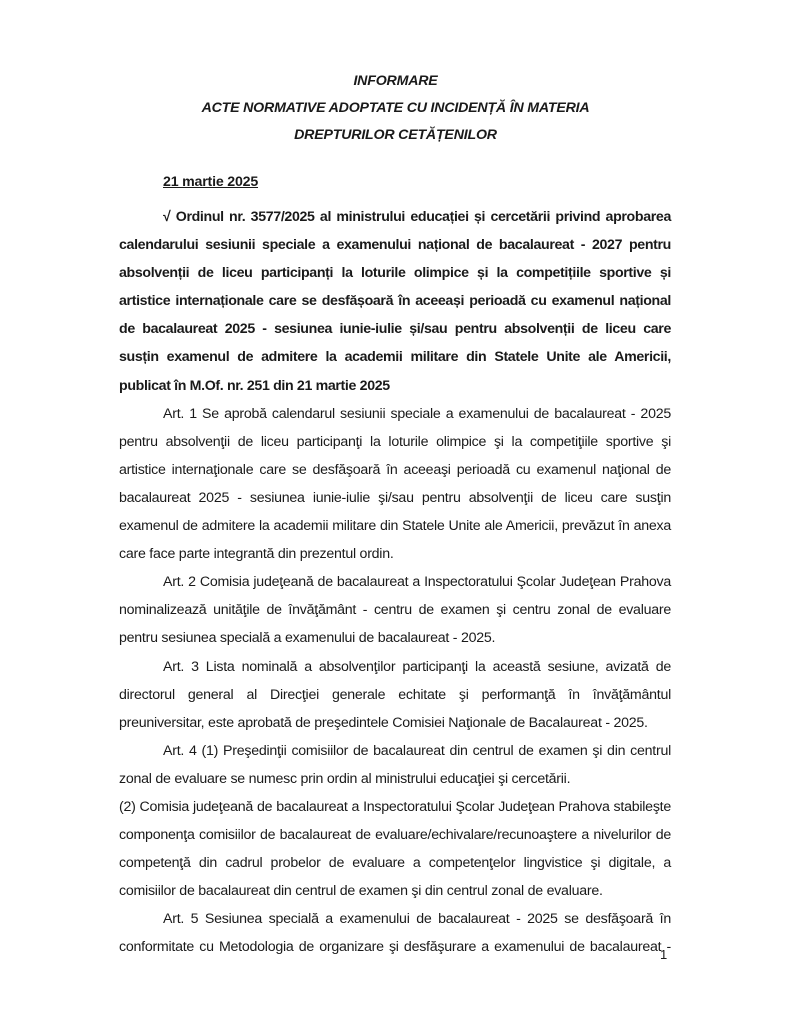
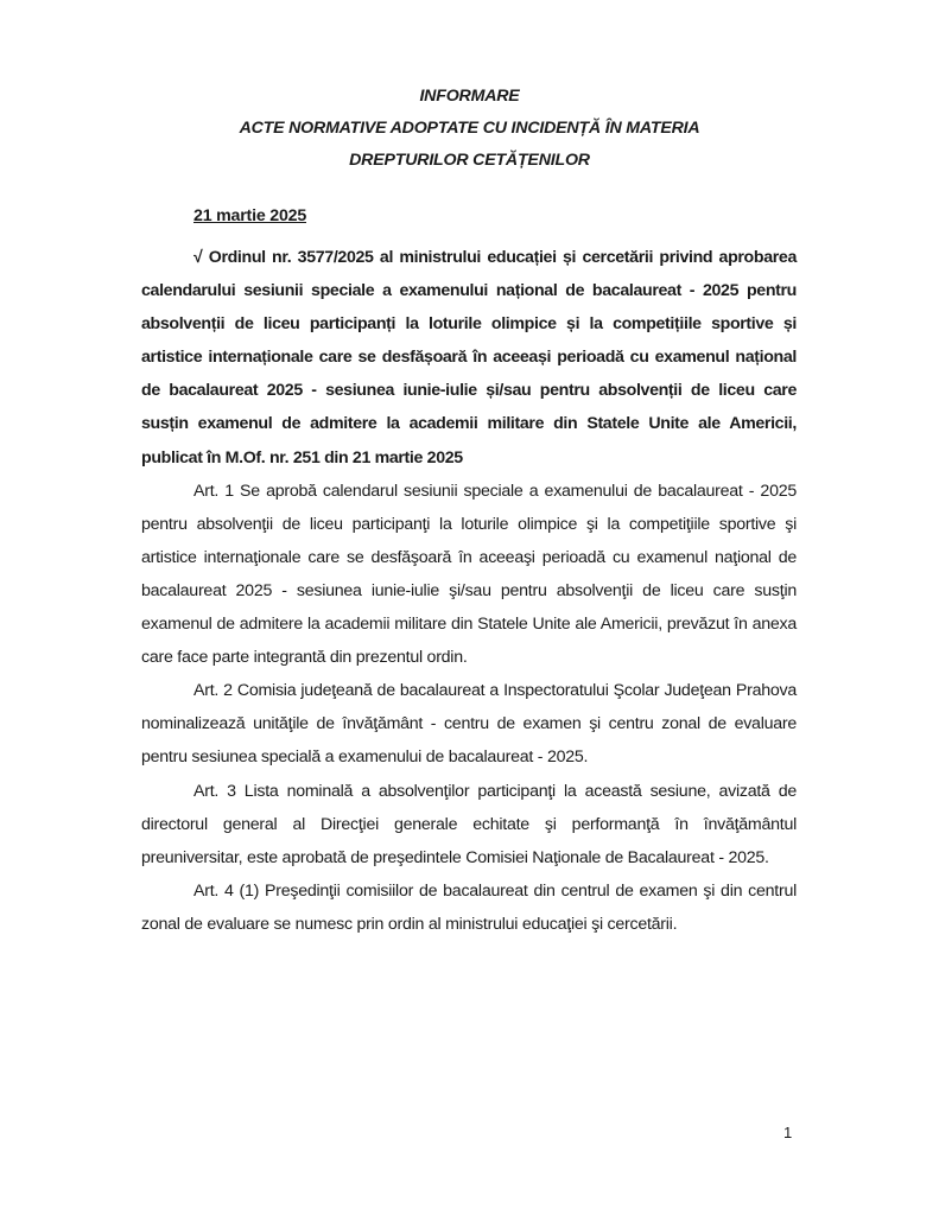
  INFORMARE
  ACTE NORMATIVE ADOPTATE CU INCIDENȚĂ ÎN MATERIA
  DREPTURILOR CETĂȚENILOR
  21 martie 2025
- √ Ordinul nr. 3577/2025 al ministrului educației și cercetării privind aprobarea calendarului sesiunii speciale a examenului național de bacalaureat - 2027 pentru absolvenții de liceu participanți la loturile olimpice și la competițiile sportive și artistice internaționale care se desfășoară în aceeași perioadă cu examenul național de bacalaureat 2025 - sesiunea iunie-iulie și/sau pentru absolvenții de liceu care susțin examenul de admitere la academii militare din Statele Unite ale Americii, publicat în M.Of. nr. 251 din 21 martie 2025
+ √ Ordinul nr. 3577/2025 al ministrului educației și cercetării privind aprobarea calendarului sesiunii speciale a examenului național de bacalaureat - 2025 pentru absolvenții de liceu participanți la loturile olimpice și la competițiile sportive și artistice internaționale care se desfășoară în aceeași perioadă cu examenul național de bacalaureat 2025 - sesiunea iunie-iulie și/sau pentru absolvenții de liceu care susțin examenul de admitere la academii militare din Statele Unite ale Americii, publicat în M.Of. nr. 251 din 21 martie 2025
  Art. 1 Se aprobă calendarul sesiunii speciale a examenului de bacalaureat - 2025 pentru absolvenţii de liceu participanţi la loturile olimpice şi la competiţiile sportive şi artistice internaţionale care se desfăşoară în aceeaşi perioadă cu examenul naţional de bacalaureat 2025 - sesiunea iunie-iulie şi/sau pentru absolvenţii de liceu care susţin examenul de admitere la academii militare din Statele Unite ale Americii, prevăzut în anexa care face parte integrantă din prezentul ordin.
  Art. 2 Comisia judeţeană de bacalaureat a Inspectoratului Şcolar Judeţean Prahova nominalizează unităţile de învăţământ - centru de examen şi centru zonal de evaluare pentru sesiunea specială a examenului de bacalaureat - 2025.
  Art. 3 Lista nominală a absolvenţilor participanţi la această sesiune, avizată de directorul general al Direcţiei generale echitate şi performanţă în învăţământul preuniversitar, este aprobată de preşedintele Comisiei Naţionale de Bacalaureat - 2025.
  Art. 4 (1) Preşedinţii comisiilor de bacalaureat din centrul de examen şi din centrul zonal de evaluare se numesc prin ordin al ministrului educaţiei şi cercetării.
- (2) Comisia judeţeană de bacalaureat a Inspectoratului Şcolar Judeţean Prahova stabileşte componenţa comisiilor de bacalaureat de evaluare/echivalare/recunoaştere a nivelurilor de competenţă din cadrul probelor de evaluare a competenţelor lingvistice şi digitale, a comisiilor de bacalaureat din centrul de examen şi din centrul zonal de evaluare.
- Art. 5 Sesiunea specială a examenului de bacalaureat - 2025 se desfăşoară în conformitate cu Metodologia de organizare şi desfăşurare a examenului de bacalaureat -
  1
